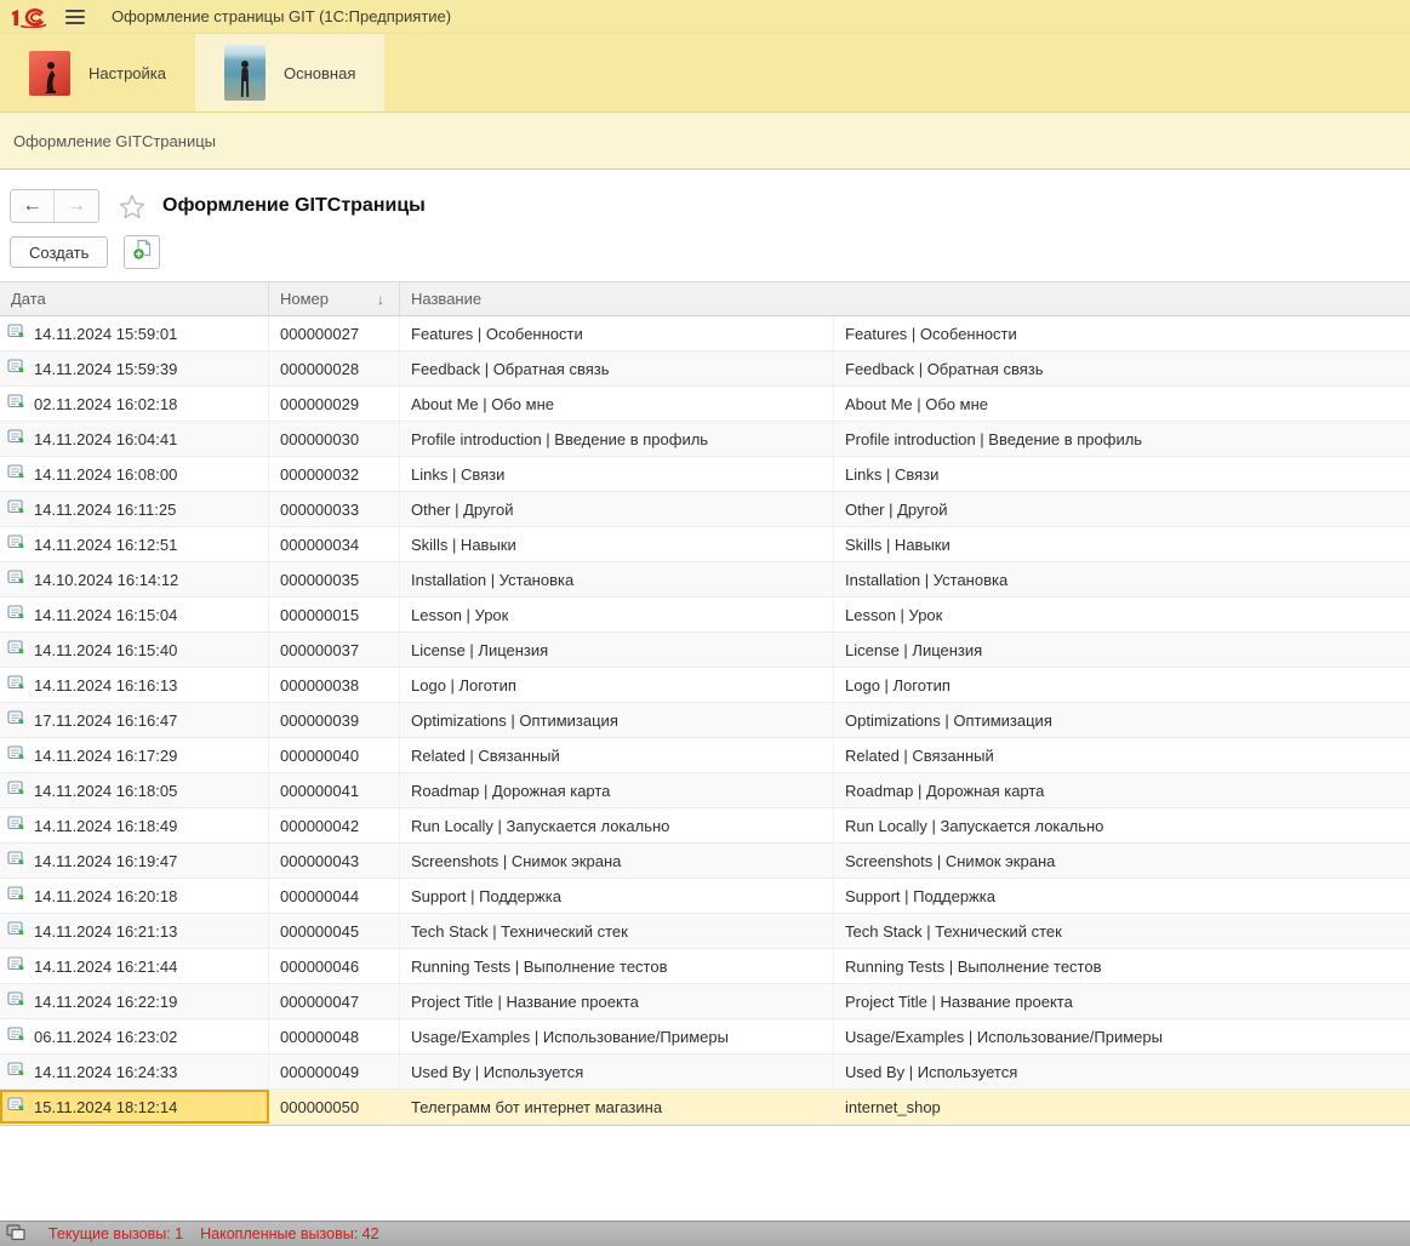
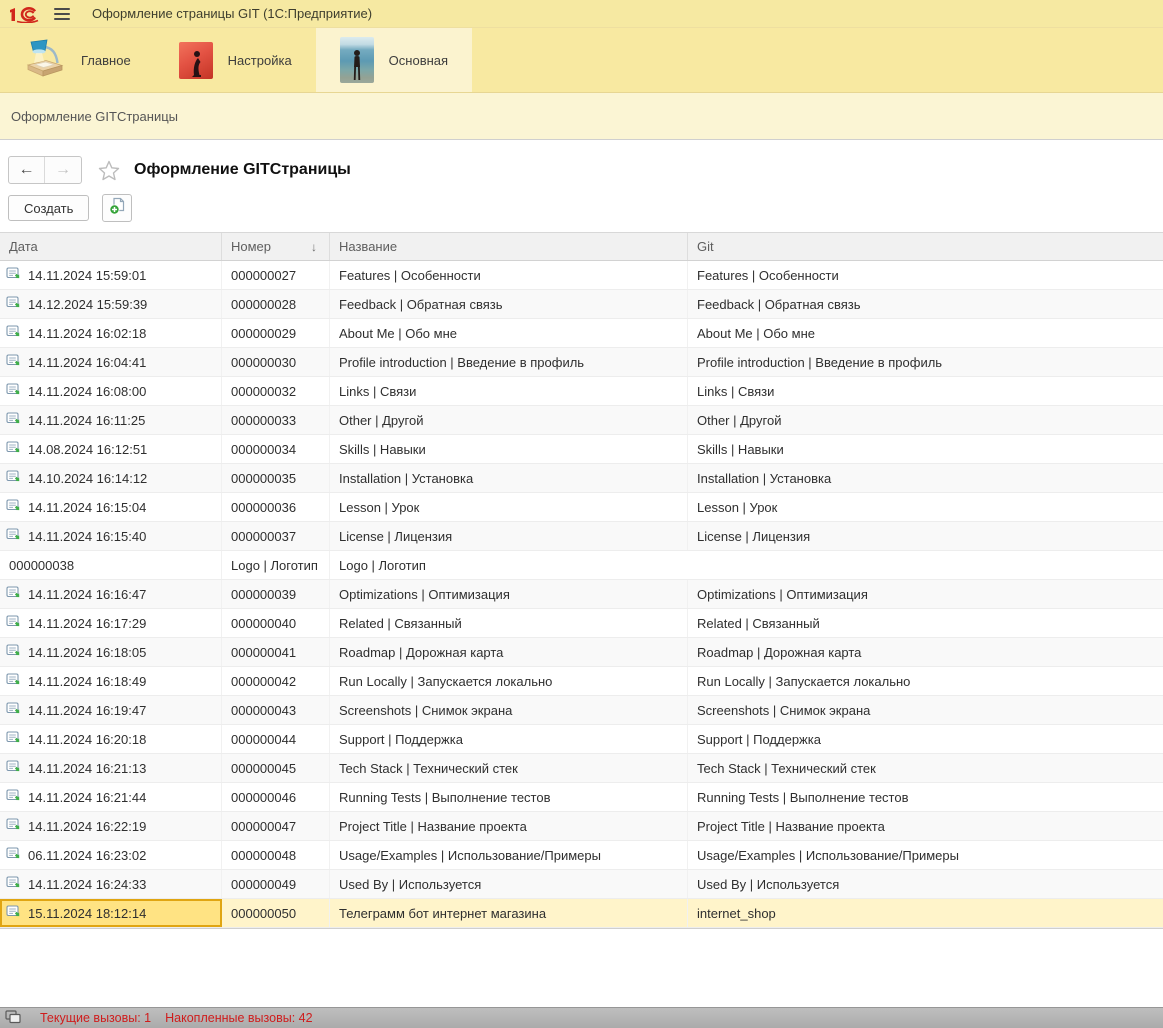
  Оформление страницы GIT (1С:Предприятие)
+ Главное
  Настройка
  Основная
  Оформление GITСтраницы
  ←
  →
  Оформление GITСтраницы
  Создать
  Дата
  Номер
  ↓
  Название
+ Git
  14.11.2024 15:59:01
  000000027
  Features | Особенности
  Features | Особенности
- 14.11.2024 15:59:39
+ 14.12.2024 15:59:39
  000000028
  Feedback | Обратная связь
  Feedback | Обратная связь
- 02.11.2024 16:02:18
+ 14.11.2024 16:02:18
  000000029
  About Me | Обо мне
  About Me | Обо мне
  14.11.2024 16:04:41
  000000030
  Profile introduction | Введение в профиль
  Profile introduction | Введение в профиль
  14.11.2024 16:08:00
  000000032
  Links | Связи
  Links | Связи
  14.11.2024 16:11:25
  000000033
  Other | Другой
  Other | Другой
- 14.11.2024 16:12:51
+ 14.08.2024 16:12:51
  000000034
  Skills | Навыки
  Skills | Навыки
  14.10.2024 16:14:12
  000000035
  Installation | Установка
  Installation | Установка
  14.11.2024 16:15:04
- 000000015
+ 000000036
  Lesson | Урок
  Lesson | Урок
  14.11.2024 16:15:40
  000000037
  License | Лицензия
  License | Лицензия
- 14.11.2024 16:16:13
  000000038
  Logo | Логотип
  Logo | Логотип
- 17.11.2024 16:16:47
+ 14.11.2024 16:16:47
  000000039
  Optimizations | Оптимизация
  Optimizations | Оптимизация
  14.11.2024 16:17:29
  000000040
  Related | Связанный
  Related | Связанный
  14.11.2024 16:18:05
  000000041
  Roadmap | Дорожная карта
  Roadmap | Дорожная карта
  14.11.2024 16:18:49
  000000042
  Run Locally | Запускается локально
  Run Locally | Запускается локально
  14.11.2024 16:19:47
  000000043
  Screenshots | Снимок экрана
  Screenshots | Снимок экрана
  14.11.2024 16:20:18
  000000044
  Support | Поддержка
  Support | Поддержка
  14.11.2024 16:21:13
  000000045
  Tech Stack | Технический стек
  Tech Stack | Технический стек
  14.11.2024 16:21:44
  000000046
  Running Tests | Выполнение тестов
  Running Tests | Выполнение тестов
  14.11.2024 16:22:19
  000000047
  Project Title | Название проекта
  Project Title | Название проекта
  06.11.2024 16:23:02
  000000048
  Usage/Examples | Использование/Примеры
  Usage/Examples | Использование/Примеры
  14.11.2024 16:24:33
  000000049
  Used By | Используется
  Used By | Используется
  15.11.2024 18:12:14
  000000050
  Телеграмм бот интернет магазина
  internet_shop
  Текущие вызовы: 1
  Накопленные вызовы: 42
